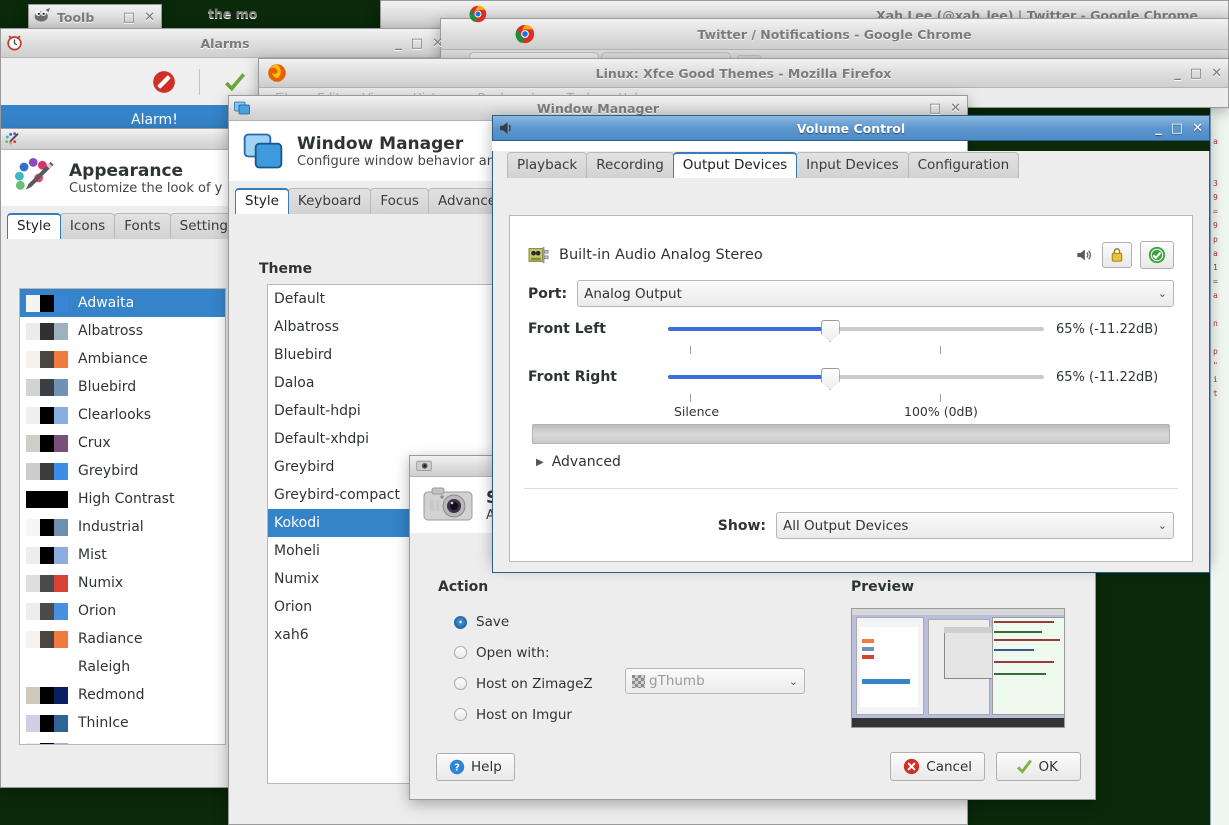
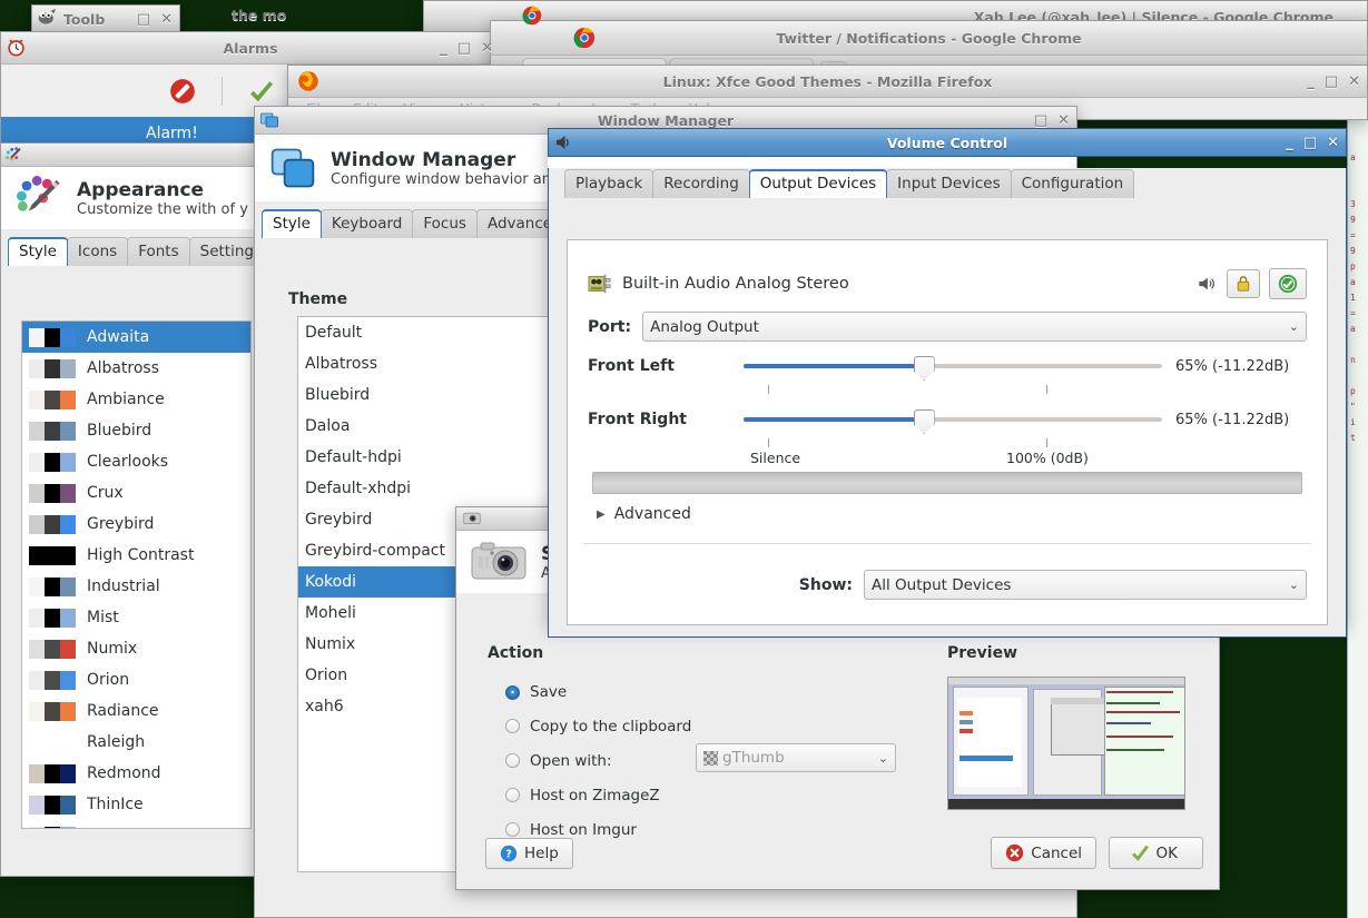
  a
  3
  9
  =
  9
  p
  a
  1
  =
  a
  n
  p
  "
  i
  t
- Xah Lee (@xah_lee) | Twitter - Google Chrome
+ Xah Lee (@xah_lee) | Silence - Google Chrome
  the mo
  Toolb
  □
  ✕
  Alarms
  _
  □
  ✕
  Alarm!
  Twitter / Notifications - Google Chrome
  Linux: Xfce Good Themes - Mozilla Firefox
  _
  □
  ✕
  Appearance
- Customize the look of y
+ Customize the with of y
  Style
  Icons
  Fonts
  Setting
  Adwaita
  Albatross
  Ambiance
  Bluebird
  Clearlooks
  Crux
  Greybird
  High Contrast
  Industrial
  Mist
  Numix
  Orion
  Radiance
  Raleigh
  Redmond
  ThinIce
  Window Manager
  □
  ✕
  Window Manager
  Configure window behavior an
  Style
  Keyboard
  Focus
  Advanc
  Theme
  Default
  Albatross
  Bluebird
  Daloa
  Default-hdpi
  Default-xhdpi
  Greybird
  Greybird-compact
  Kokodi
  Moheli
  Numix
  Orion
  xah6
  A
  Action
  Save
+ Copy to the clipboard
  Open with:
  Host on ZimageZ
  Host on Imgur
  gThumb
  ⌄
  Preview
  ?
  Help
  Cancel
  OK
  Volume Control
  _
  □
  ✕
  Playback
  Recording
  Output Devices
  Input Devices
  Configuration
  Built-in Audio Analog Stereo
  Port:
  Analog Output
  ⌄
  Front Left
  65% (-11.22dB)
  Front Right
  65% (-11.22dB)
  Silence
  100% (0dB)
  ▶
  Advanced
  Show:
  All Output Devices
  ⌄
